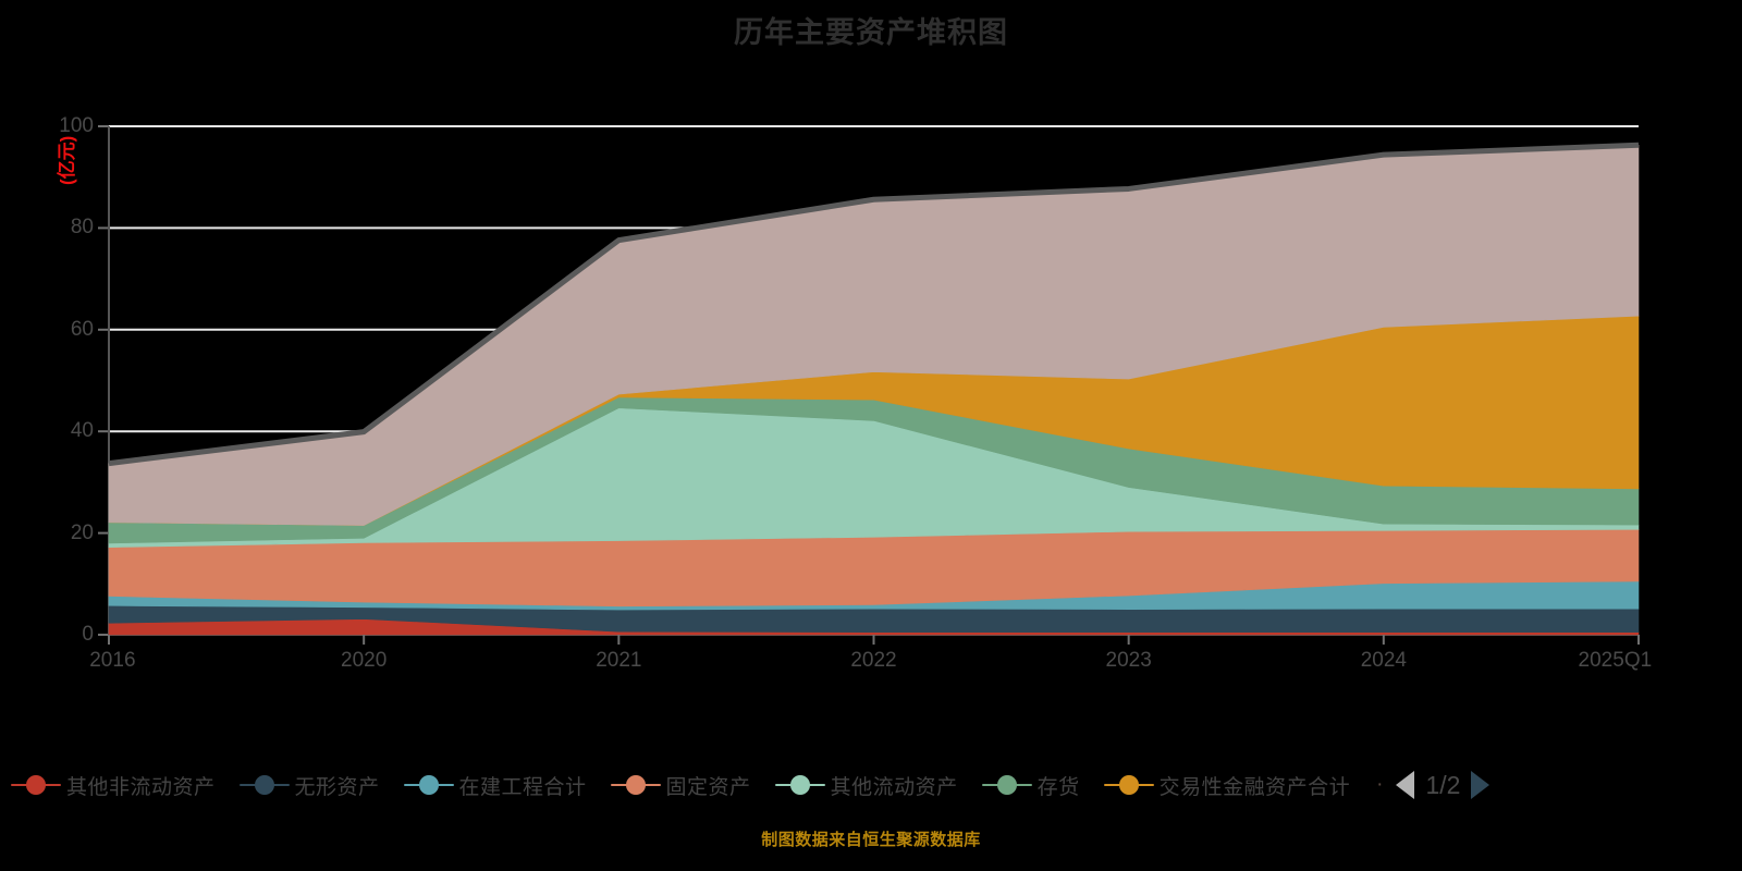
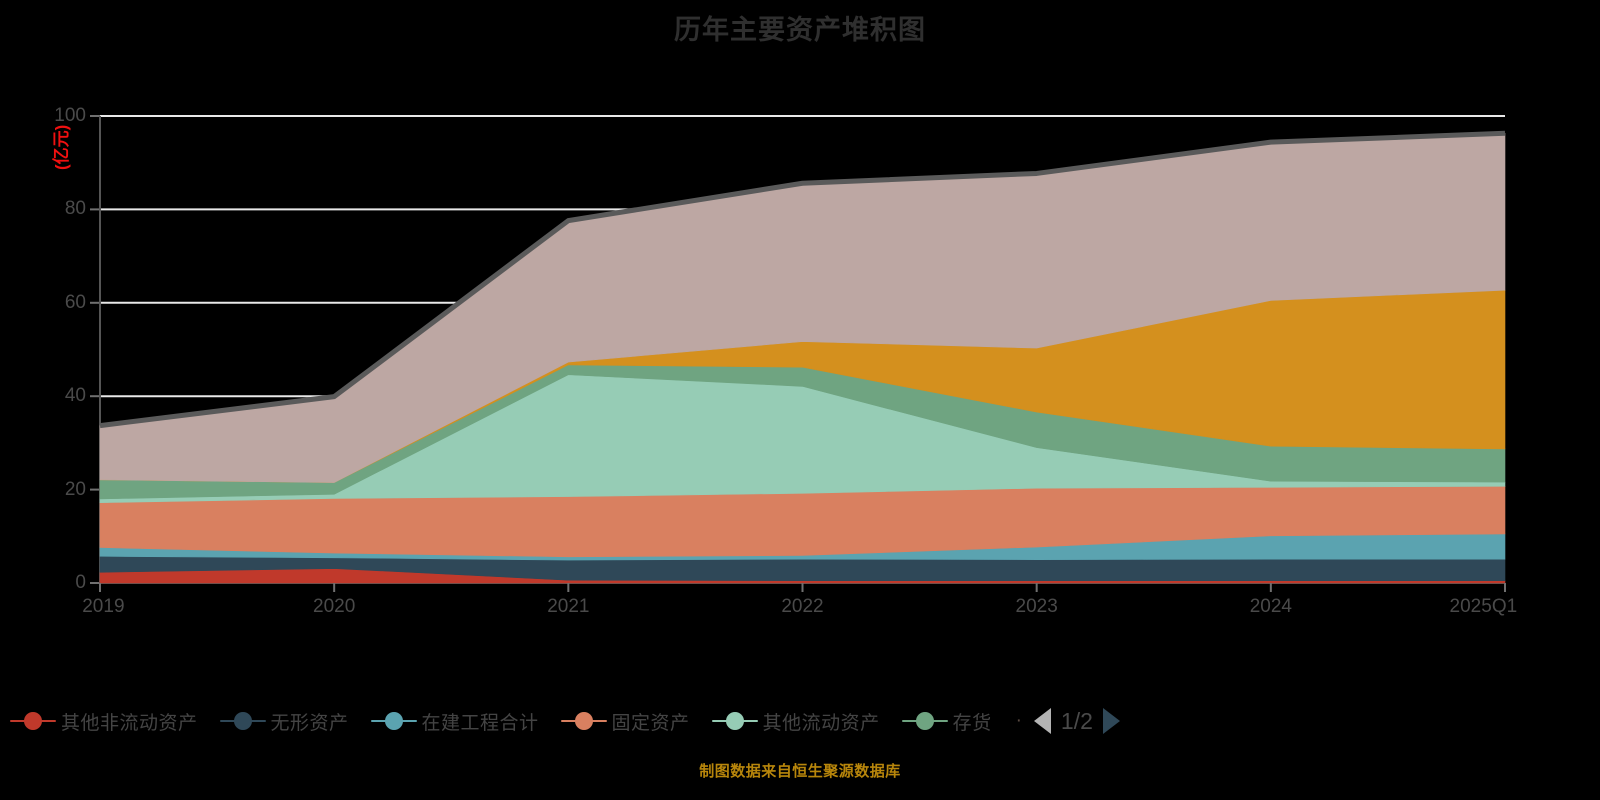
  历年主要资产堆积图
  0
  20
  40
  60
  80
  100
- 2016
+ 2019
  2020
  2021
  2022
  2023
  2024
  2025Q1
  其他非流动资产
  无形资产
  在建工程合计
  固定资产
  其他流动资产
  存货
- 交易性金融资产合计
  ·
  1/2
  制图数据来自恒生聚源数据库
